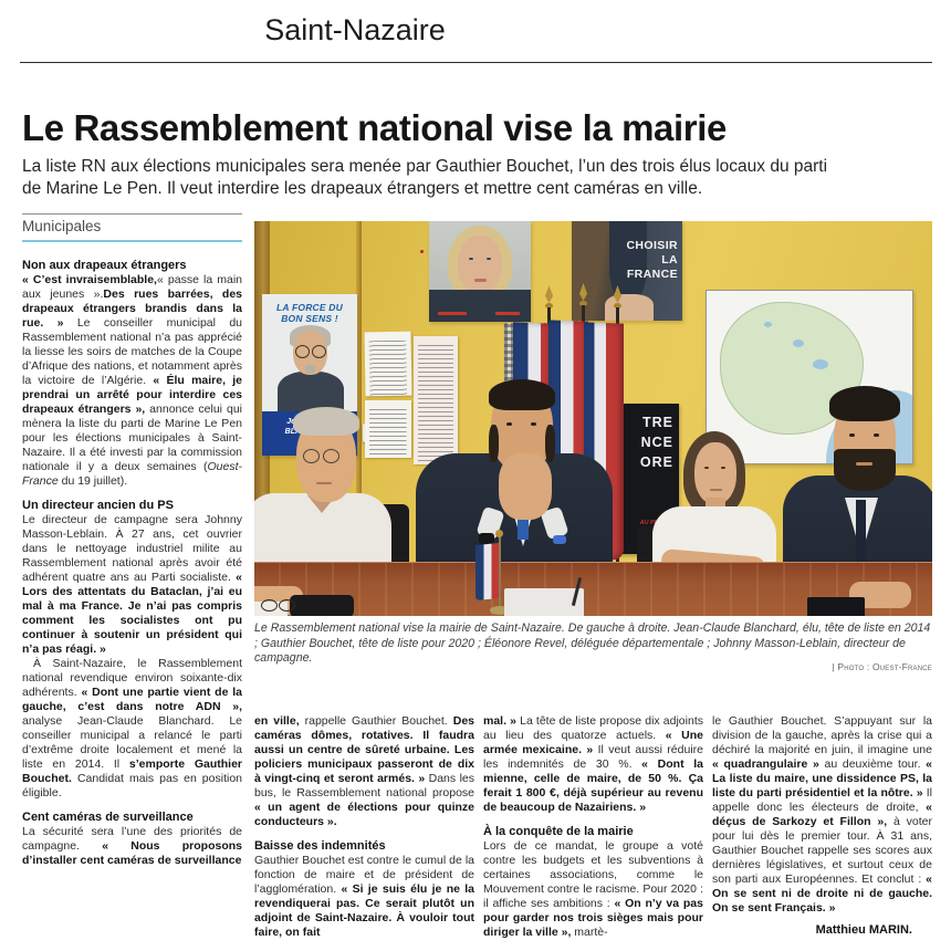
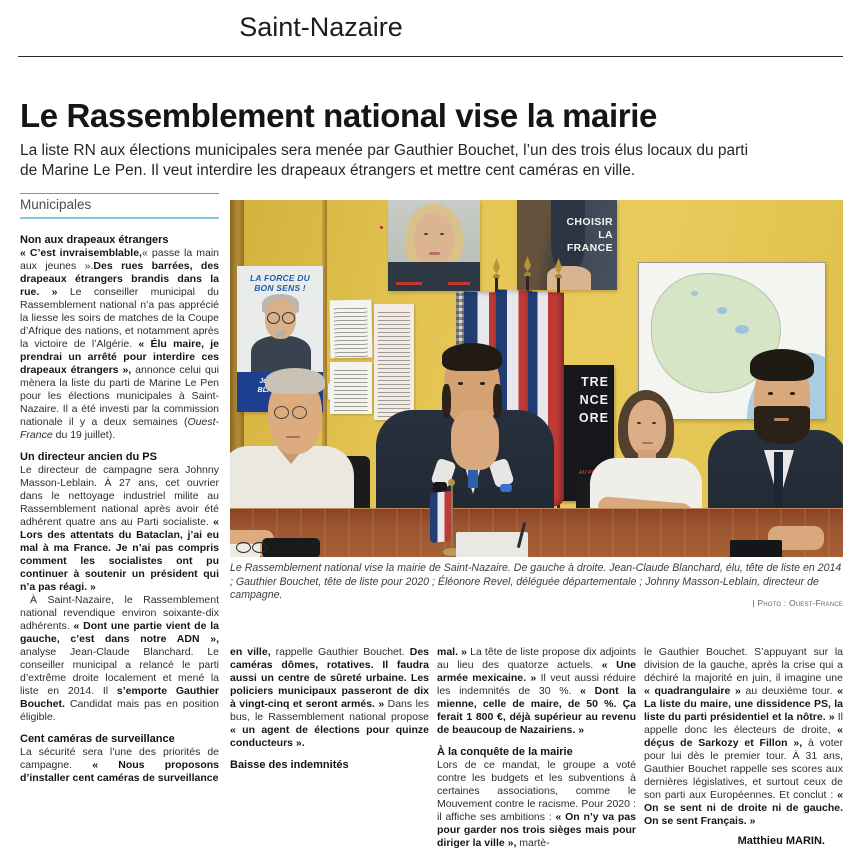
  Saint-Nazaire
  Le Rassemblement national vise la mairie
  La liste RN aux élections municipales sera menée par Gauthier Bouchet, l’un des trois élus locaux du parti de Marine Le Pen. Il veut interdire les drapeaux étrangers et mettre cent caméras en ville.
  Municipales
  Non aux drapeaux étrangers
  « C’est invraisemblable,« passe la main aux jeunes ».Des rues barrées, des drapeaux étrangers brandis dans la rue. » Le conseiller municipal du Rassemblement national n’a pas apprécié la liesse les soirs de matches de la Coupe d’Afrique des nations, et notamment après la victoire de l’Algérie. « Élu maire, je prendrai un arrêté pour interdire ces drapeaux étrangers », annonce celui qui mènera la liste du parti de Marine Le Pen pour les élections municipales à Saint-Nazaire. Il a été investi par la commission nationale il y a deux semaines (Ouest-France du 19 juillet).
  Un directeur ancien du PS
  Le directeur de campagne sera Johnny Masson-Leblain. À 27 ans, cet ouvrier dans le nettoyage industriel milite au Rassemblement national après avoir été adhérent quatre ans au Parti socialiste. « Lors des attentats du Bataclan, j’ai eu mal à ma France. Je n’ai pas compris comment les socialistes ont pu continuer à soutenir un président qui n’a pas réagi. »
  À Saint-Nazaire, le Rassemblement national revendique environ soixante-dix adhérents. « Dont une partie vient de la gauche, c’est dans notre ADN », analyse Jean-Claude Blanchard. Le conseiller municipal a relancé le parti d’extrême droite localement et mené la liste en 2014. Il s’emporte Gauthier Bouchet. Candidat mais pas en position éligible.
  Cent caméras de surveillance
  La sécurité sera l’une des priorités de campagne. « Nous proposons d’installer cent caméras de surveillance
  LA FORCE DU BON SENS !
  CHOISIR LA FRANCE
  TRE
  NCE
  ORE
  Le Rassemblement national vise la mairie de Saint-Nazaire. De gauche à droite. Jean-Claude Blanchard, élu, tête de liste en 2014 ; Gauthier Bouchet, tête de liste pour 2020 ; Éléonore Revel, déléguée départementale ; Johnny Masson-Leblain, directeur de campagne.
  | Photo : Ouest-France
  en ville, rappelle Gauthier Bouchet. Des caméras dômes, rotatives. Il faudra aussi un centre de sûreté urbaine. Les policiers municipaux passeront de dix à vingt-cinq et seront armés. » Dans les bus, le Rassemblement national propose « un agent de élections pour quinze conducteurs ».
  Baisse des indemnités
- Gauthier Bouchet est contre le cumul de la fonction de maire et de président de l’agglomération. « Si je suis élu je ne la revendiquerai pas. Ce serait plutôt un adjoint de Saint-Nazaire. À vouloir tout faire, on fait
  mal. » La tête de liste propose dix adjoints au lieu des quatorze actuels. « Une armée mexicaine. » Il veut aussi réduire les indemnités de 30 %. « Dont la mienne, celle de maire, de 50 %. Ça ferait 1 800 €, déjà supérieur au revenu de beaucoup de Nazairiens. »
  À la conquête de la mairie
  Lors de ce mandat, le groupe a voté contre les budgets et les subventions à certaines associations, comme le Mouvement contre le racisme. Pour 2020 : il affiche ses ambitions : « On n’y va pas pour garder nos trois sièges mais pour diriger la ville », martè-
  le Gauthier Bouchet. S’appuyant sur la division de la gauche, après la crise qui a déchiré la majorité en juin, il imagine une « quadrangulaire » au deuxième tour. « La liste du maire, une dissidence PS, la liste du parti présidentiel et la nôtre. » Il appelle donc les électeurs de droite, « déçus de Sarkozy et Fillon », à voter pour lui dès le premier tour. À 31 ans, Gauthier Bouchet rappelle ses scores aux dernières législatives, et surtout ceux de son parti aux Européennes. Et conclut : « On se sent ni de droite ni de gauche. On se sent Français. »
  Matthieu MARIN.
